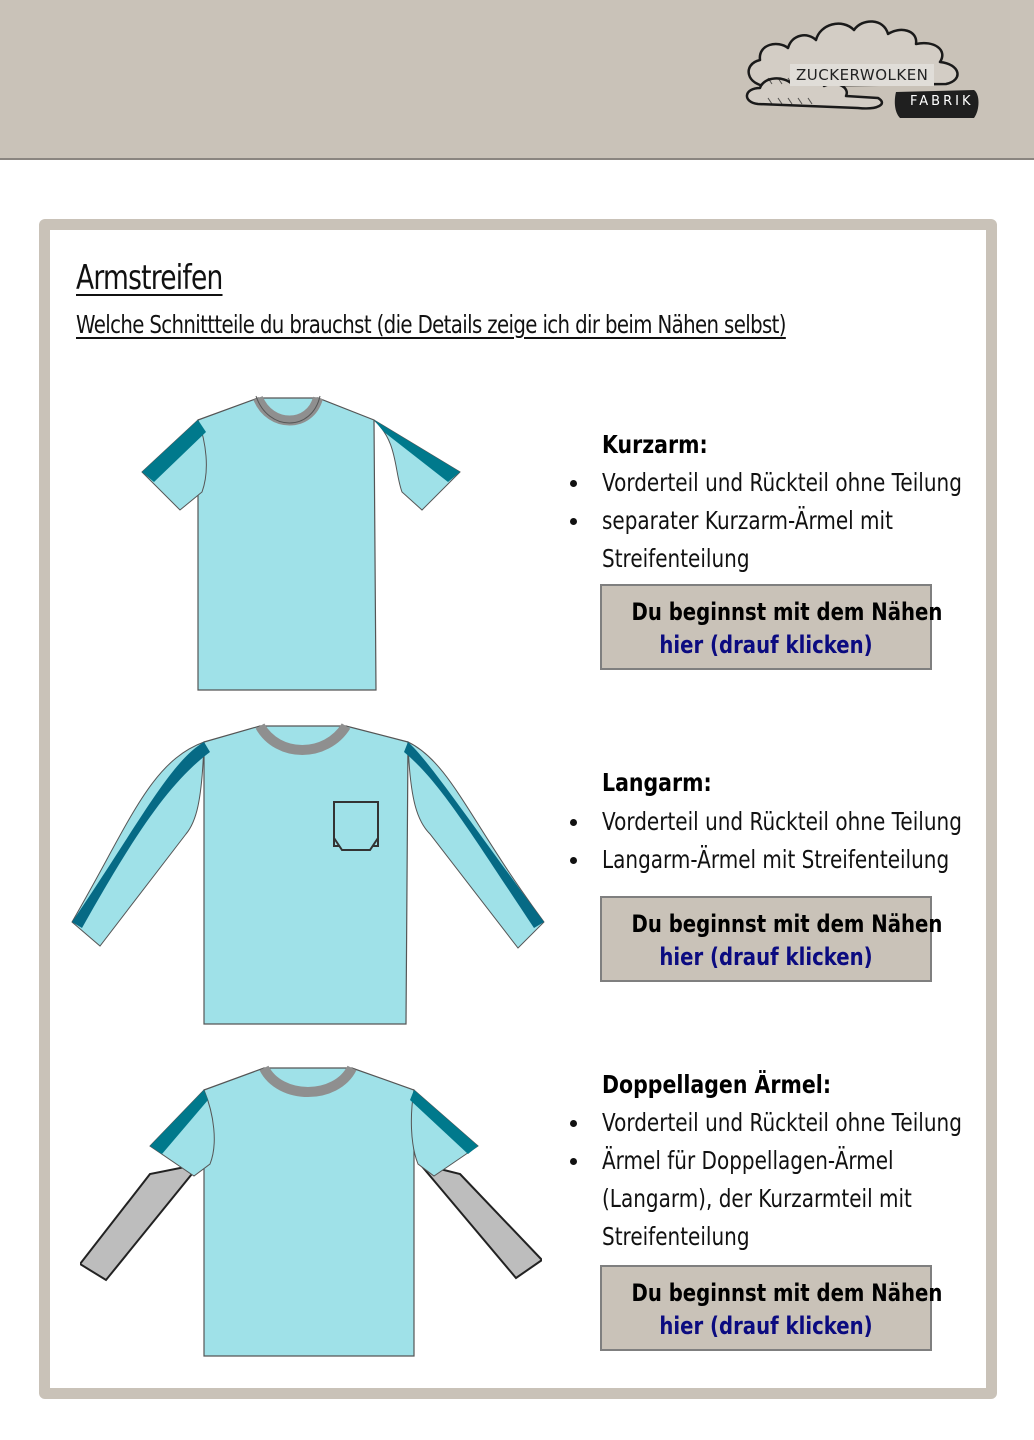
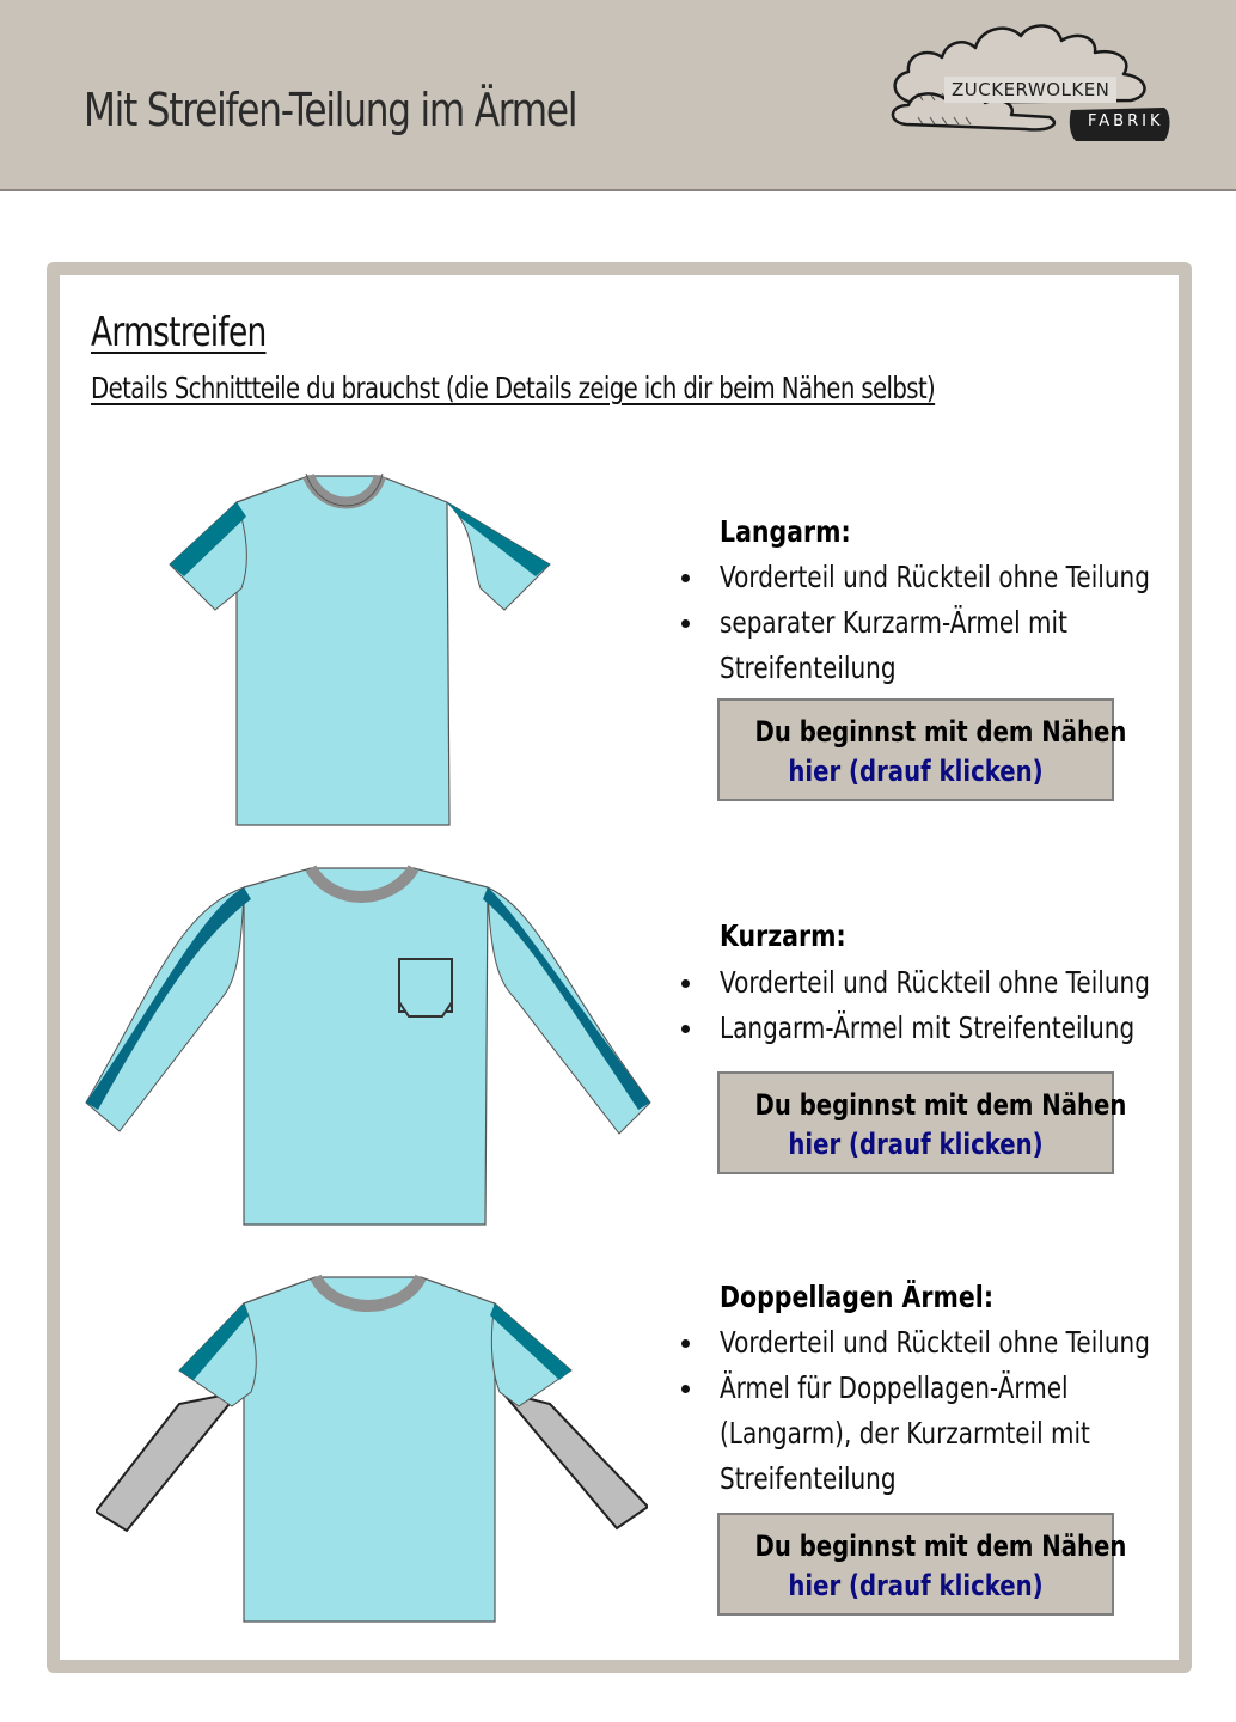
+ Mit Streifen-Teilung im Ärmel
  ZUCKERWOLKEN
  FABRIK
  Armstreifen
- Welche Schnittteile du brauchst (die Details zeige ich dir beim Nähen selbst)
+ Details Schnittteile du brauchst (die Details zeige ich dir beim Nähen selbst)
- Kurzarm:
+ Langarm:
  Vorderteil und Rückteil ohne Teilung
  separater Kurzarm-Ärmel mit
  Streifenteilung
  Du beginnst mit dem Nähen
  hier (drauf klicken)
- Langarm:
+ Kurzarm:
  Vorderteil und Rückteil ohne Teilung
  Langarm-Ärmel mit Streifenteilung
  Du beginnst mit dem Nähen
  hier (drauf klicken)
  Doppellagen Ärmel:
  Vorderteil und Rückteil ohne Teilung
  Ärmel für Doppellagen-Ärmel
  (Langarm), der Kurzarmteil mit
  Streifenteilung
  Du beginnst mit dem Nähen
  hier (drauf klicken)
